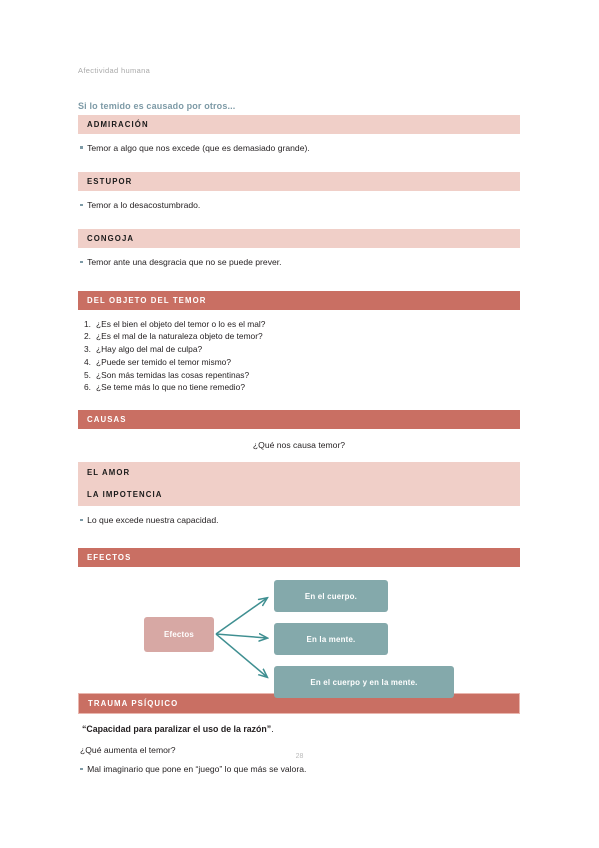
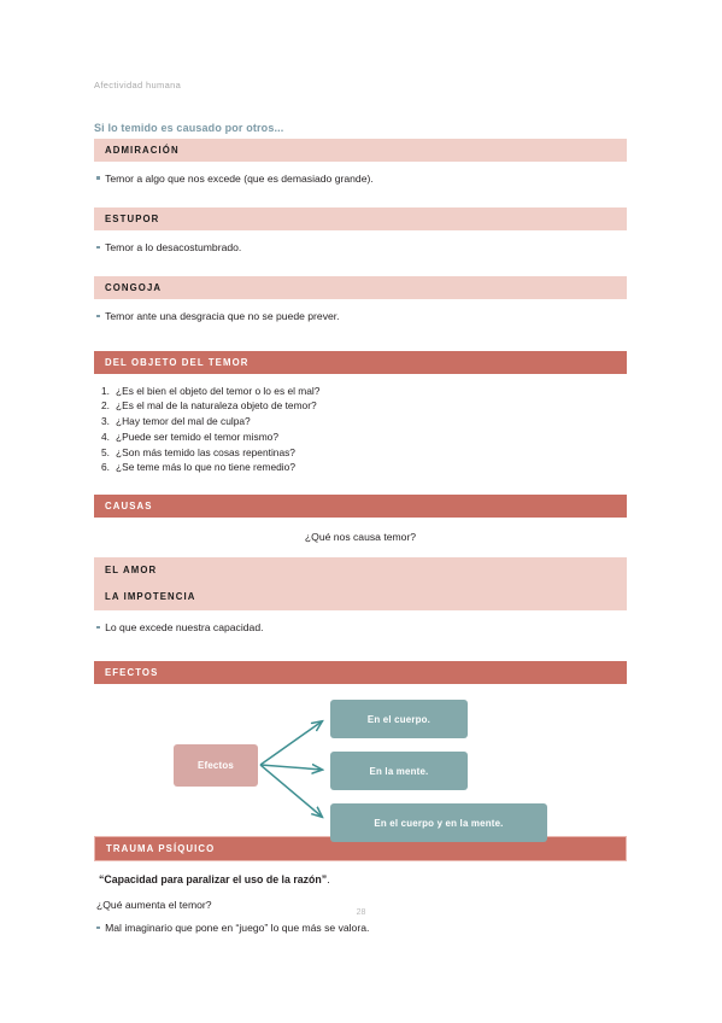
  Afectividad humana
  Si lo temido es causado por otros...
  ADMIRACIÓN
  Temor a algo que nos excede (que es demasiado grande).
  ESTUPOR
  Temor a lo desacostumbrado.
  CONGOJA
  Temor ante una desgracia que no se puede prever.
  DEL OBJETO DEL TEMOR
  1.
  ¿Es el bien el objeto del temor o lo es el mal?
  2.
  ¿Es el mal de la naturaleza objeto de temor?
  3.
- ¿Hay algo del mal de culpa?
+ ¿Hay temor del mal de culpa?
  4.
  ¿Puede ser temido el temor mismo?
  5.
- ¿Son más temidas las cosas repentinas?
+ ¿Son más temido las cosas repentinas?
  6.
  ¿Se teme más lo que no tiene remedio?
  CAUSAS
  ¿Qué nos causa temor?
  EL AMOR
  LA IMPOTENCIA
  Lo que excede nuestra capacidad.
  EFECTOS
  Efectos
  En el cuerpo.
  En la mente.
  En el cuerpo y en la mente.
  TRAUMA PSÍQUICO
  “Capacidad para paralizar el uso de la razón”.
  ¿Qué aumenta el temor?
  Mal imaginario que pone en “juego” lo que más se valora.
